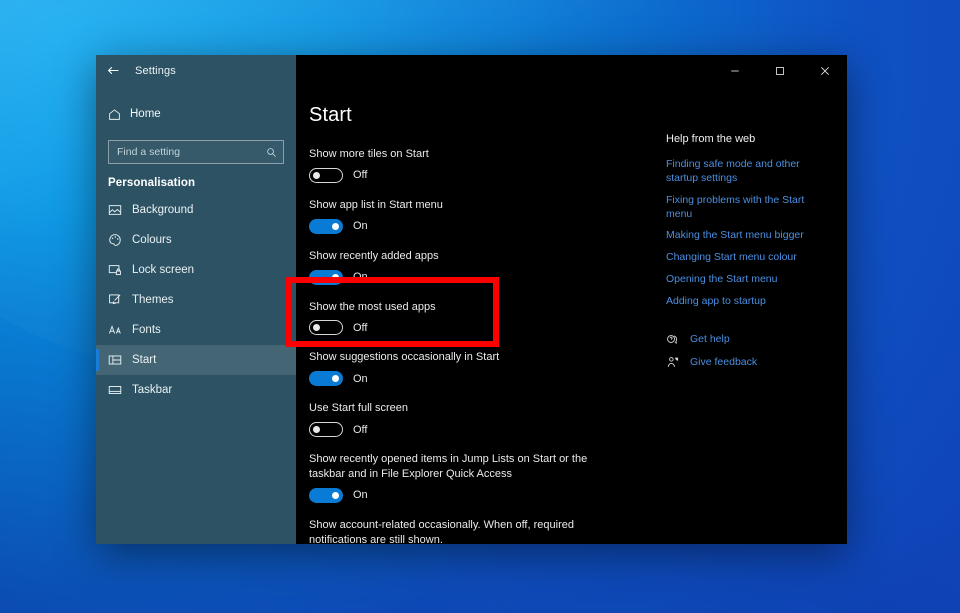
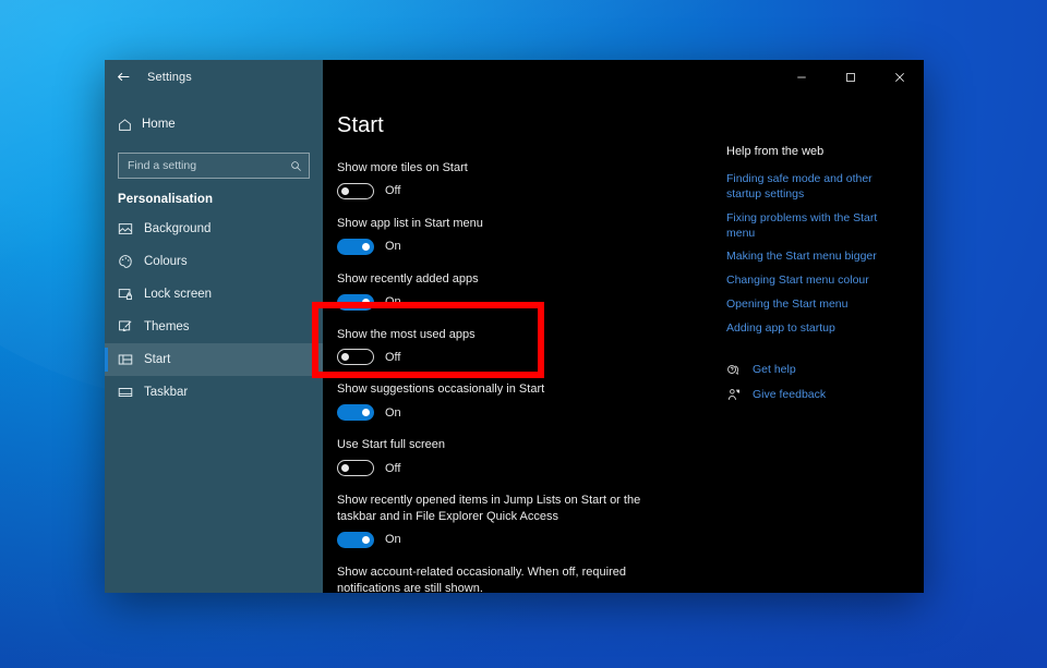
  Settings
  Home
  Find a setting
  Personalisation
  Background
  Colours
  Lock screen
  Themes
- Fonts
  Start
  Taskbar
  Start
  Show more tiles on Start
  Off
  Show app list in Start menu
  On
  Show recently added apps
  On
  Show the most used apps
  Off
  Show suggestions occasionally in Start
  On
  Use Start full screen
  Off
  Show recently opened items in Jump Lists on Start or the taskbar and in File Explorer Quick Access
  On
  Show account-related occasionally. When off, required notifications are still shown.
  Help from the web
  Finding safe mode and other startup settings
  Fixing problems with the Start menu
  Making the Start menu bigger
  Changing Start menu colour
  Opening the Start menu
  Adding app to startup
  Get help
  Give feedback
